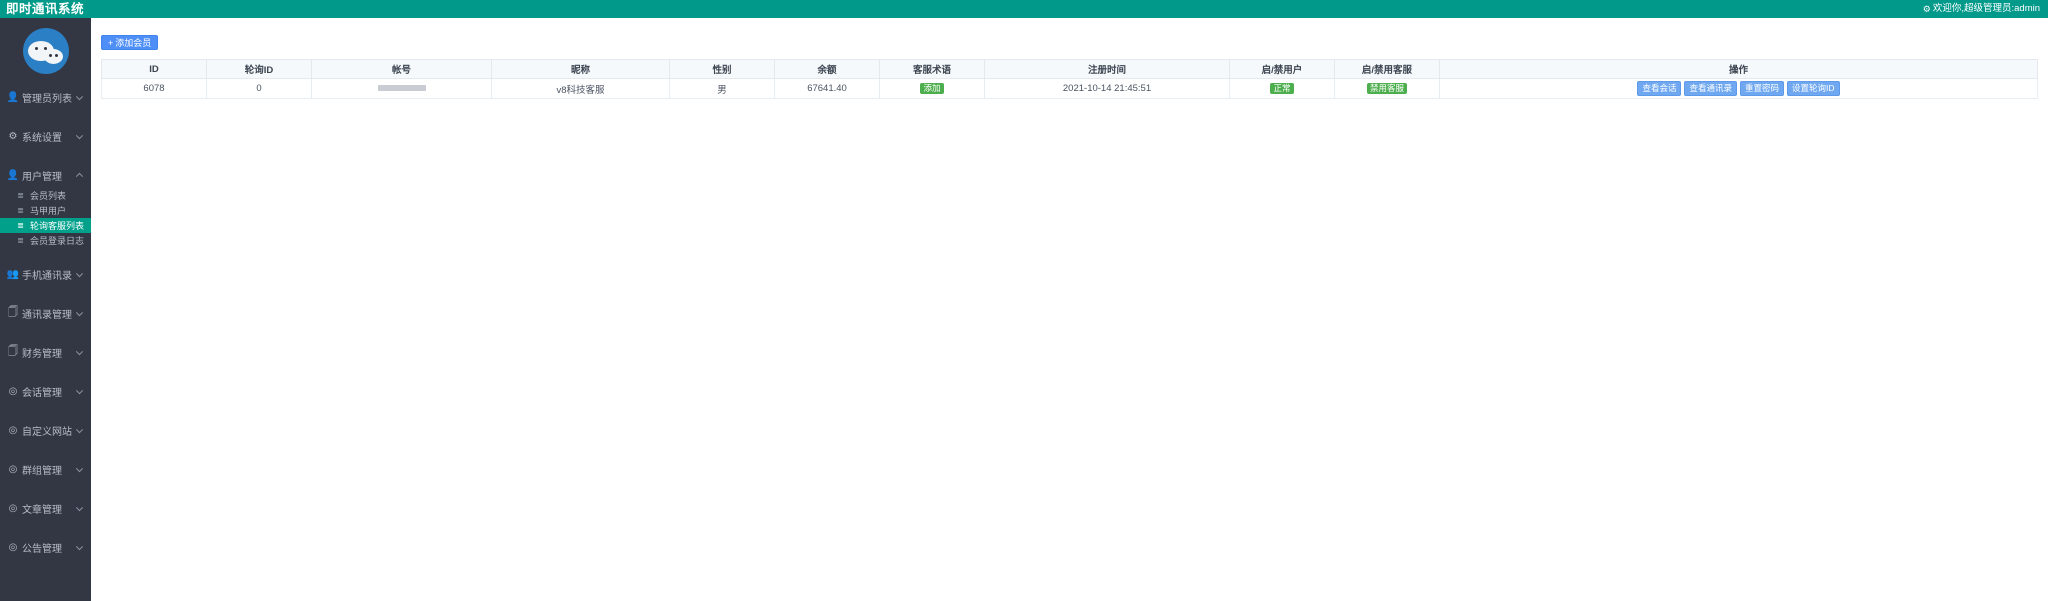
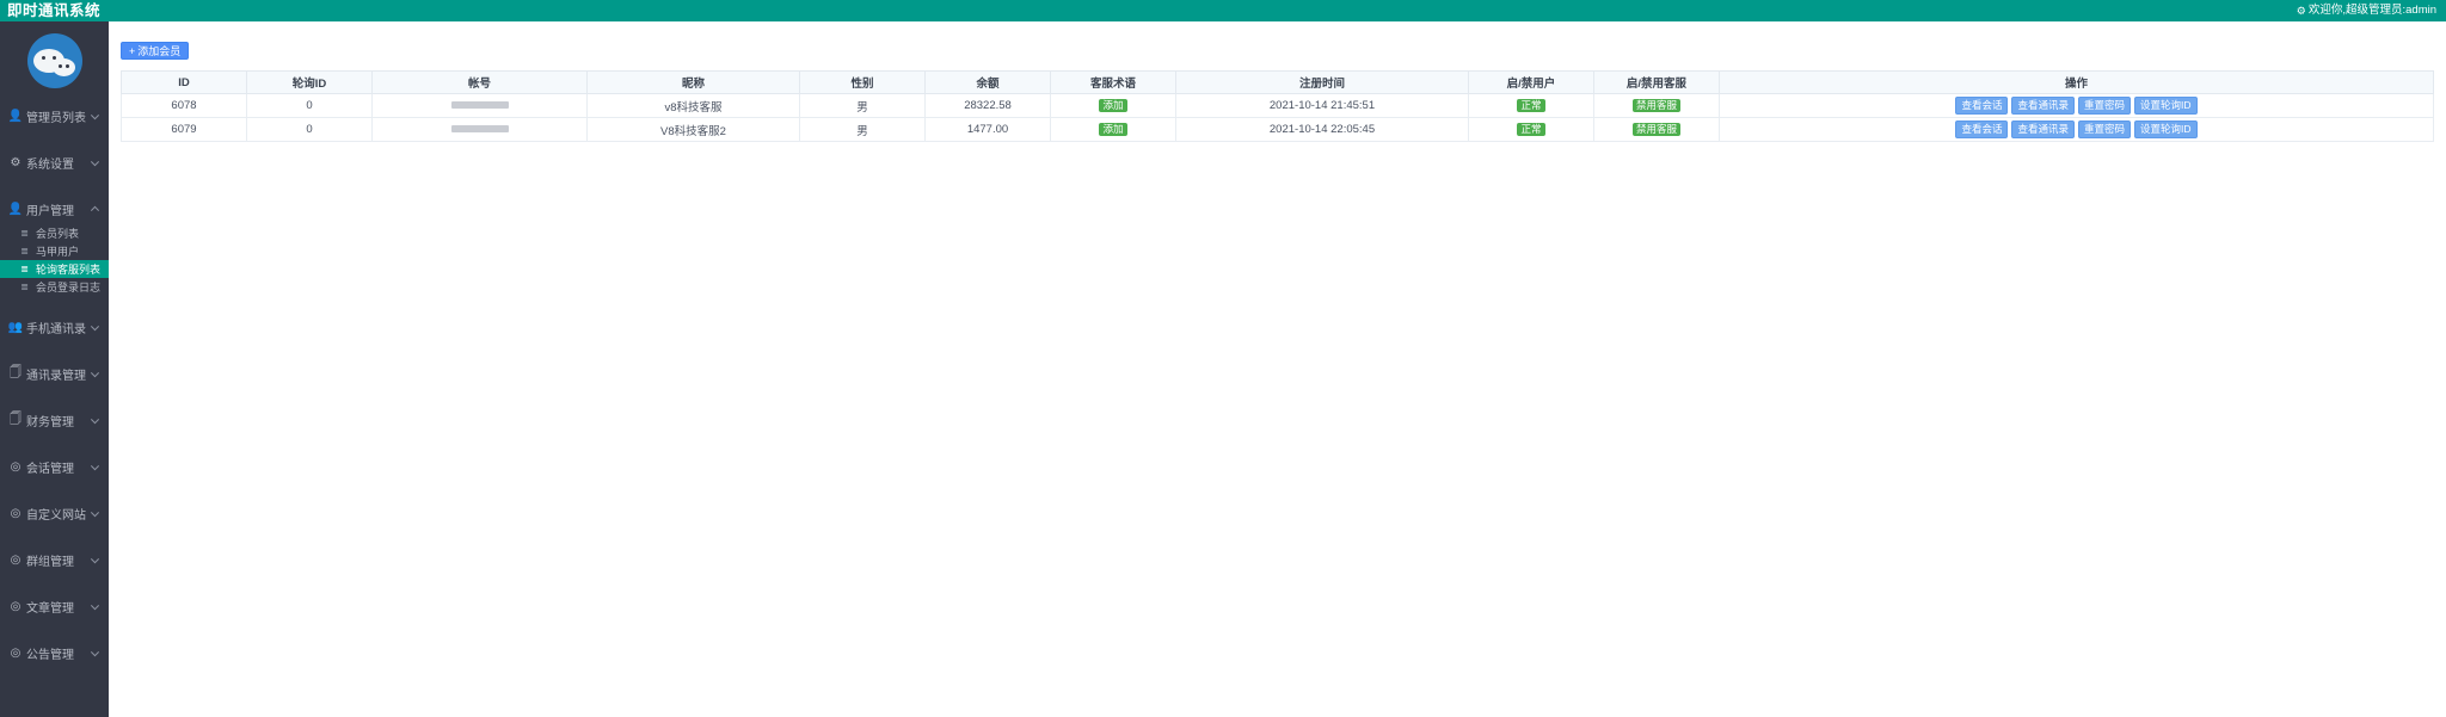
  即时通讯系统
  ⚙
  欢迎你,超级管理员:admin
  👤
  管理员列表
  ⚙
  系统设置
  👤
  用户管理
  ≣
  会员列表
  ≣
  马甲用户
  ≣
  轮询客服列表
  ≣
  会员登录日志
  👥
  手机通讯录
  🗍
  通讯录管理
  🗍
  财务管理
  ◎
  会话管理
  ◎
  自定义网站
  ◎
  群组管理
  ◎
  文章管理
  ◎
  公告管理
  +
  添加会员
  ID	轮询ID	帐号	昵称	性别	余额	客服术语	注册时间	启/禁用户	启/禁用客服	操作
- 6078	0		v8科技客服	男	67641.40	添加	2021-10-14 21:45:51	正常	禁用客服	查看会话 查看通讯录 重置密码 设置轮询ID
+ 6078	0		v8科技客服	男	28322.58	添加	2021-10-14 21:45:51	正常	禁用客服	查看会话 查看通讯录 重置密码 设置轮询ID
+ 6079	0		V8科技客服2	男	1477.00	添加	2021-10-14 22:05:45	正常	禁用客服	查看会话 查看通讯录 重置密码 设置轮询ID
